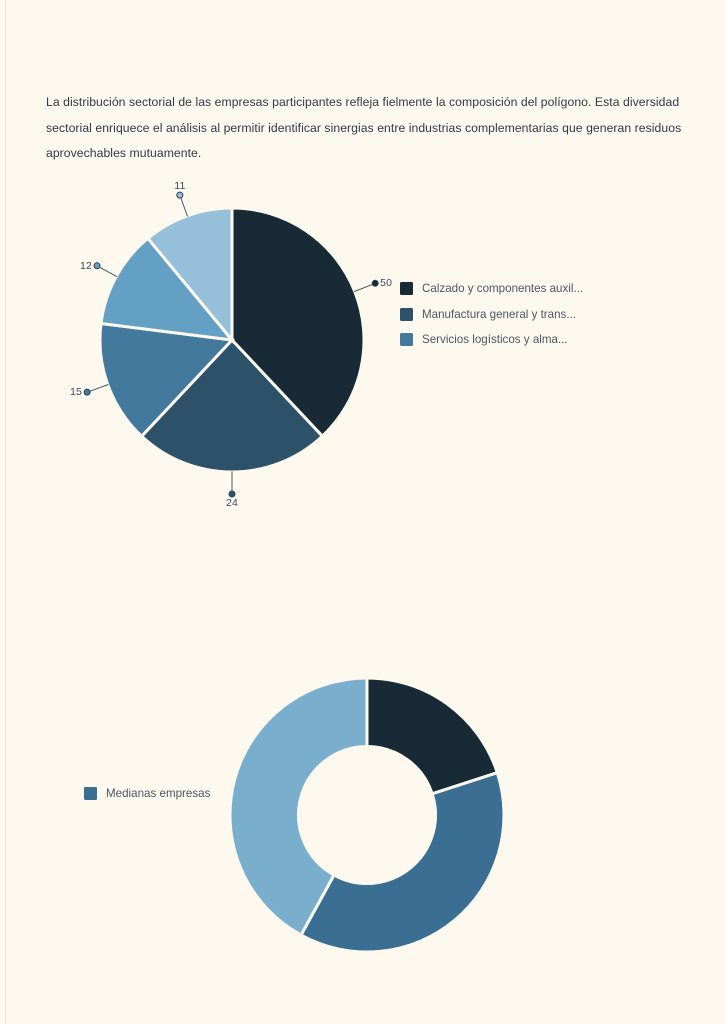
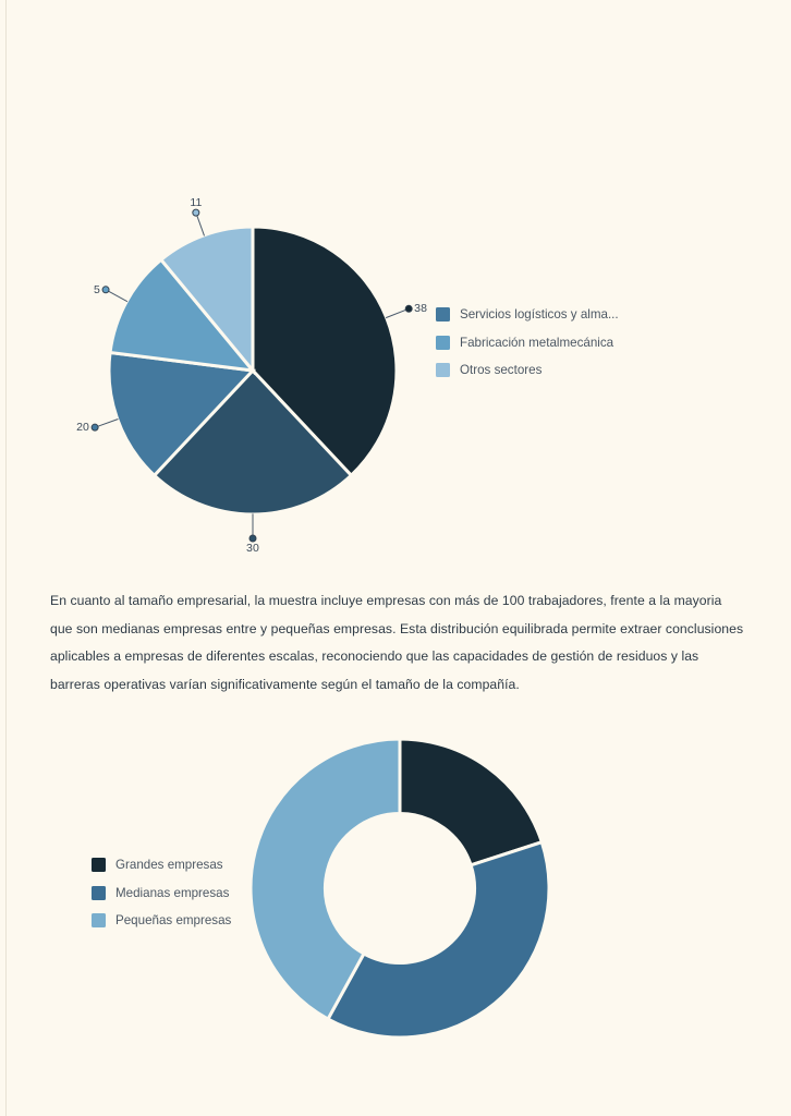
- La distribución sectorial de las empresas participantes refleja fielmente la composición del polígono. Esta diversidad sectorial enriquece el análisis al permitir identificar sinergias entre industrias complementarias que generan residuos aprovechables mutuamente.
- 50
+ 38
- 24
+ 30
- 15
+ 20
- 12
+ 5
  11
- Calzado y componentes auxil...
- Manufactura general y trans...
  Servicios logísticos y alma...
+ Fabricación metalmecánica
+ Otros sectores
+ En cuanto al tamaño empresarial, la muestra incluye empresas con más de 100 trabajadores, frente a la mayoria que son medianas empresas entre y pequeñas empresas. Esta distribución equilibrada permite extraer conclusiones aplicables a empresas de diferentes escalas, reconociendo que las capacidades de gestión de residuos y las barreras operativas varían significativamente según el tamaño de la compañía.
+ Grandes empresas
  Medianas empresas
+ Pequeñas empresas
